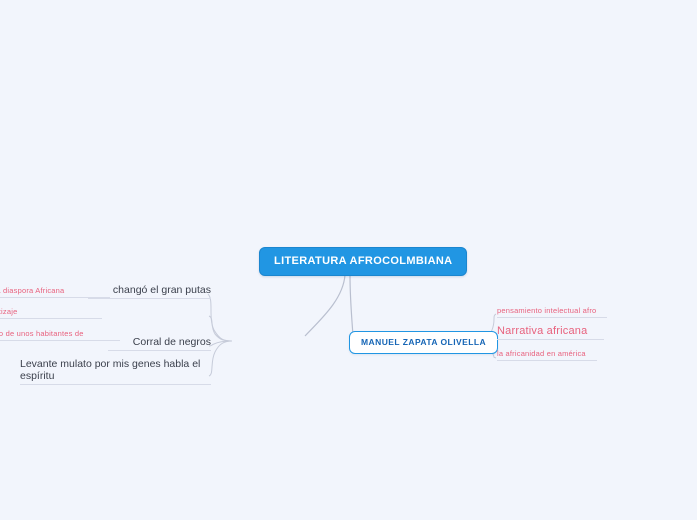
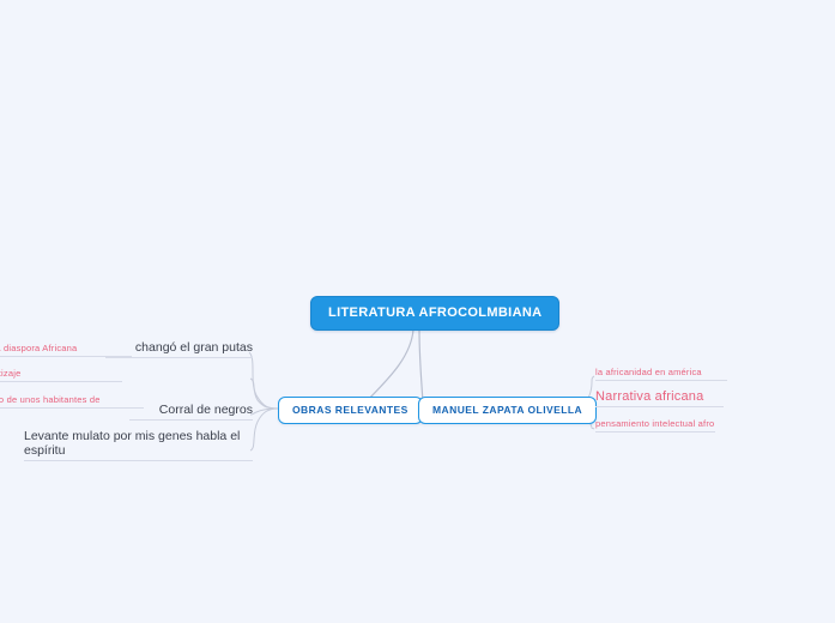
  LITERATURA AFROCOLMBIANA
+ OBRAS RELEVANTES
  MANUEL ZAPATA OLIVELLA
  changó el gran putas
  Corral de negros
  Levante mulato por mis genes habla el espíritu
  diaspora Africana
  o de unos habitantes de
- pensamiento intelectual afro
+ la africanidad en américa
  Narrativa africana
- la africanidad en américa
+ pensamiento intelectual afro
